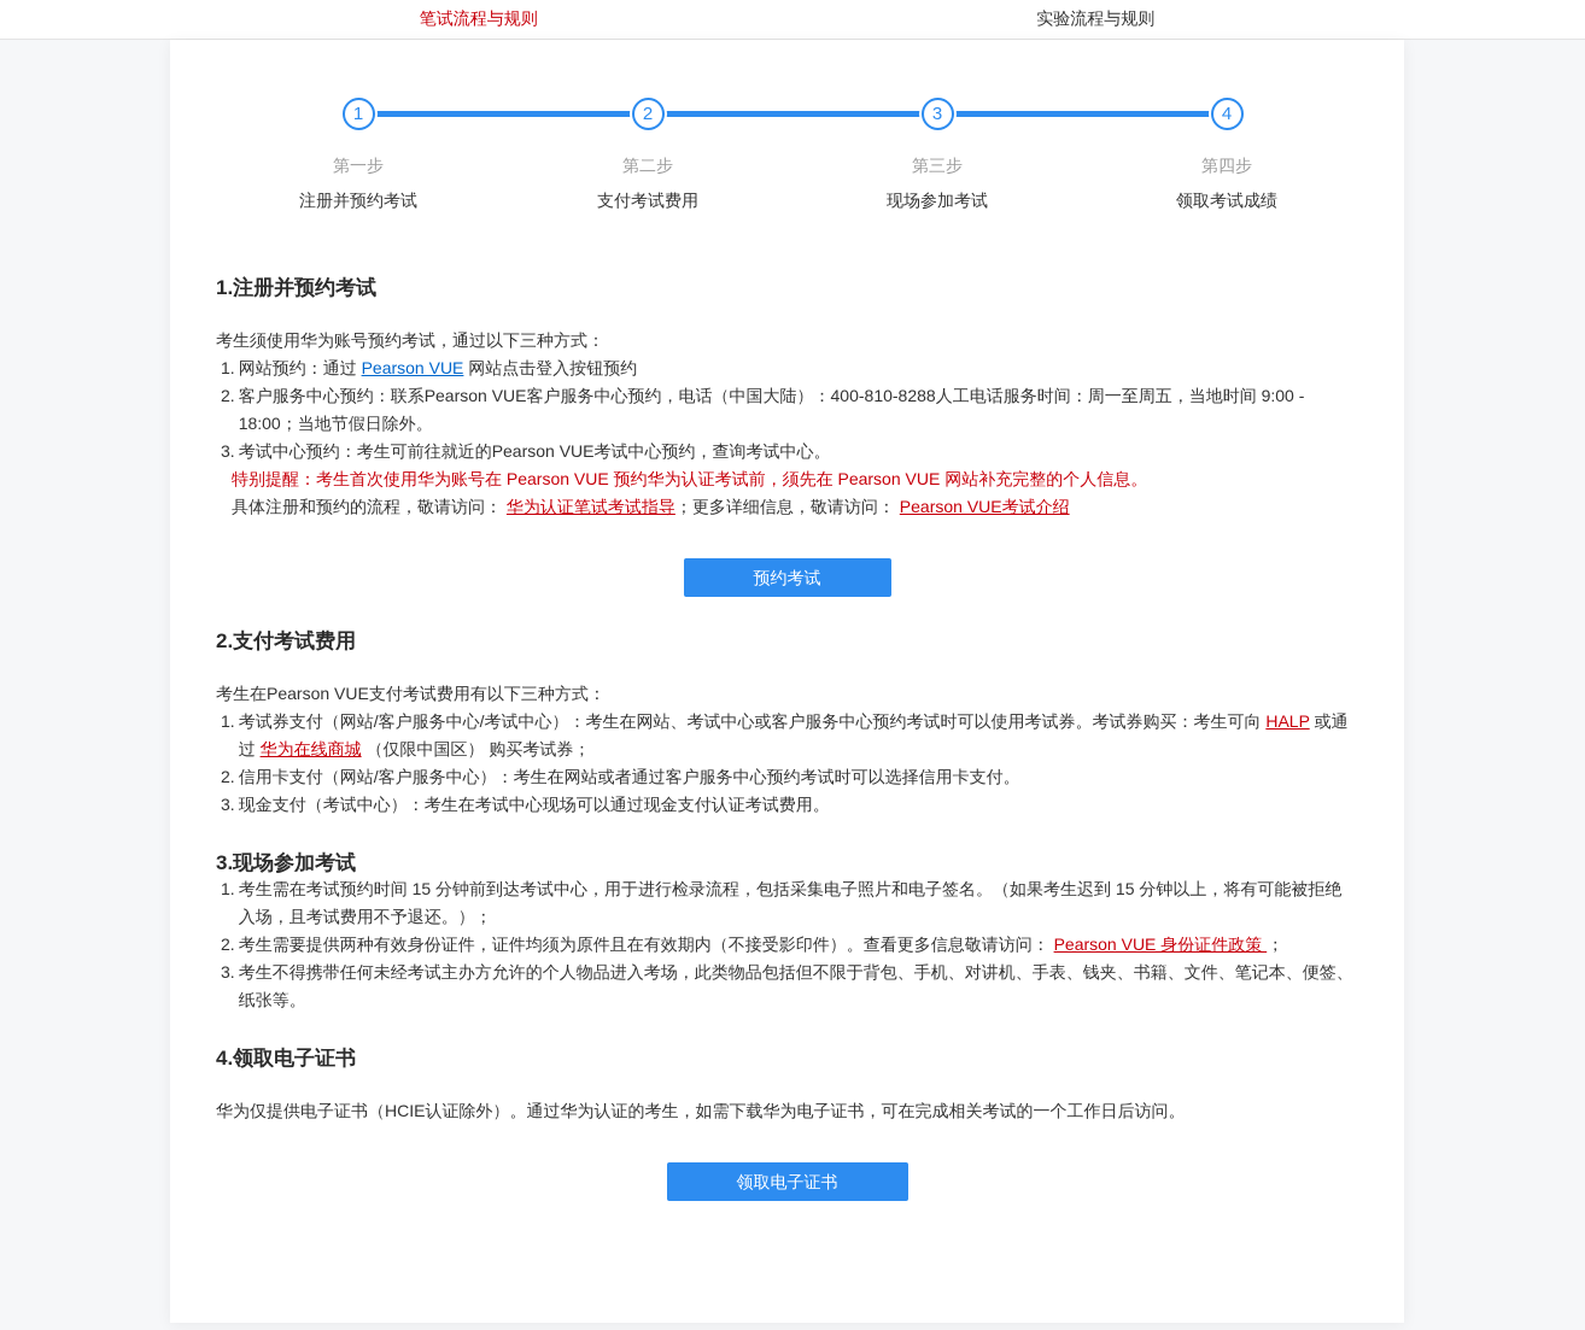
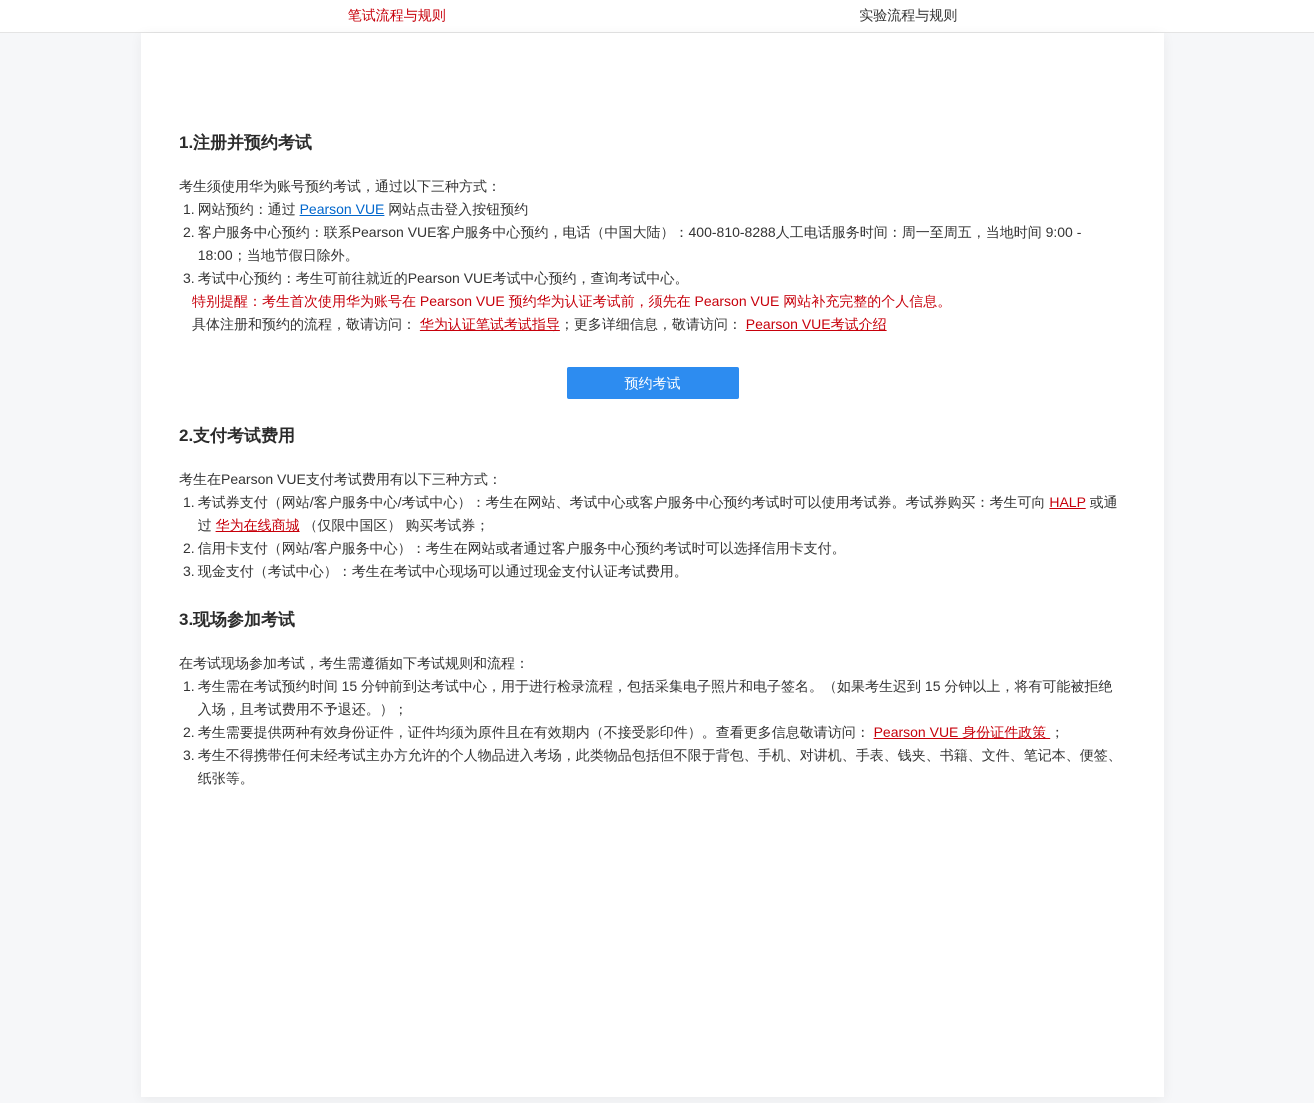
  笔试流程与规则
  实验流程与规则
- 1
- 第一步
- 注册并预约考试
- 2
- 第二步
- 支付考试费用
- 3
- 第三步
- 现场参加考试
- 4
- 第四步
- 领取考试成绩
  1.注册并预约考试
  考生须使用华为账号预约考试，通过以下三种方式：
  1.
  网站预约：通过 Pearson VUE 网站点击登入按钮预约
  2.
  客户服务中心预约：联系Pearson VUE客户服务中心预约，电话（中国大陆）：400-810-8288人工电话服务时间：周一至周五，当地时间 9:00 - 18:00；当地节假日除外。
  3.
  考试中心预约：考生可前往就近的Pearson VUE考试中心预约，查询考试中心。
  特别提醒：考生首次使用华为账号在 Pearson VUE 预约华为认证考试前，须先在 Pearson VUE 网站补充完整的个人信息。
  具体注册和预约的流程，敬请访问： 华为认证笔试考试指导；更多详细信息，敬请访问： Pearson VUE考试介绍
  预约考试
  2.支付考试费用
  考生在Pearson VUE支付考试费用有以下三种方式：
  1.
  考试券支付（网站/客户服务中心/考试中心）：考生在网站、考试中心或客户服务中心预约考试时可以使用考试券。考试券购买：考生可向 HALP 或通过 华为在线商城 （仅限中国区） 购买考试券；
  2.
  信用卡支付（网站/客户服务中心）：考生在网站或者通过客户服务中心预约考试时可以选择信用卡支付。
  3.
  现金支付（考试中心）：考生在考试中心现场可以通过现金支付认证考试费用。
  3.现场参加考试
+ 在考试现场参加考试，考生需遵循如下考试规则和流程：
  1.
  考生需在考试预约时间 15 分钟前到达考试中心，用于进行检录流程，包括采集电子照片和电子签名。（如果考生迟到 15 分钟以上，将有可能被拒绝入场，且考试费用不予退还。）；
  2.
  考生需要提供两种有效身份证件，证件均须为原件且在有效期内（不接受影印件）。查看更多信息敬请访问： Pearson VUE 身份证件政策 ；
  3.
  考生不得携带任何未经考试主办方允许的个人物品进入考场，此类物品包括但不限于背包、手机、对讲机、手表、钱夹、书籍、文件、笔记本、便签、纸张等。
- 4.领取电子证书
- 华为仅提供电子证书（HCIE认证除外）。通过华为认证的考生，如需下载华为电子证书，可在完成相关考试的一个工作日后访问。
- 领取电子证书
